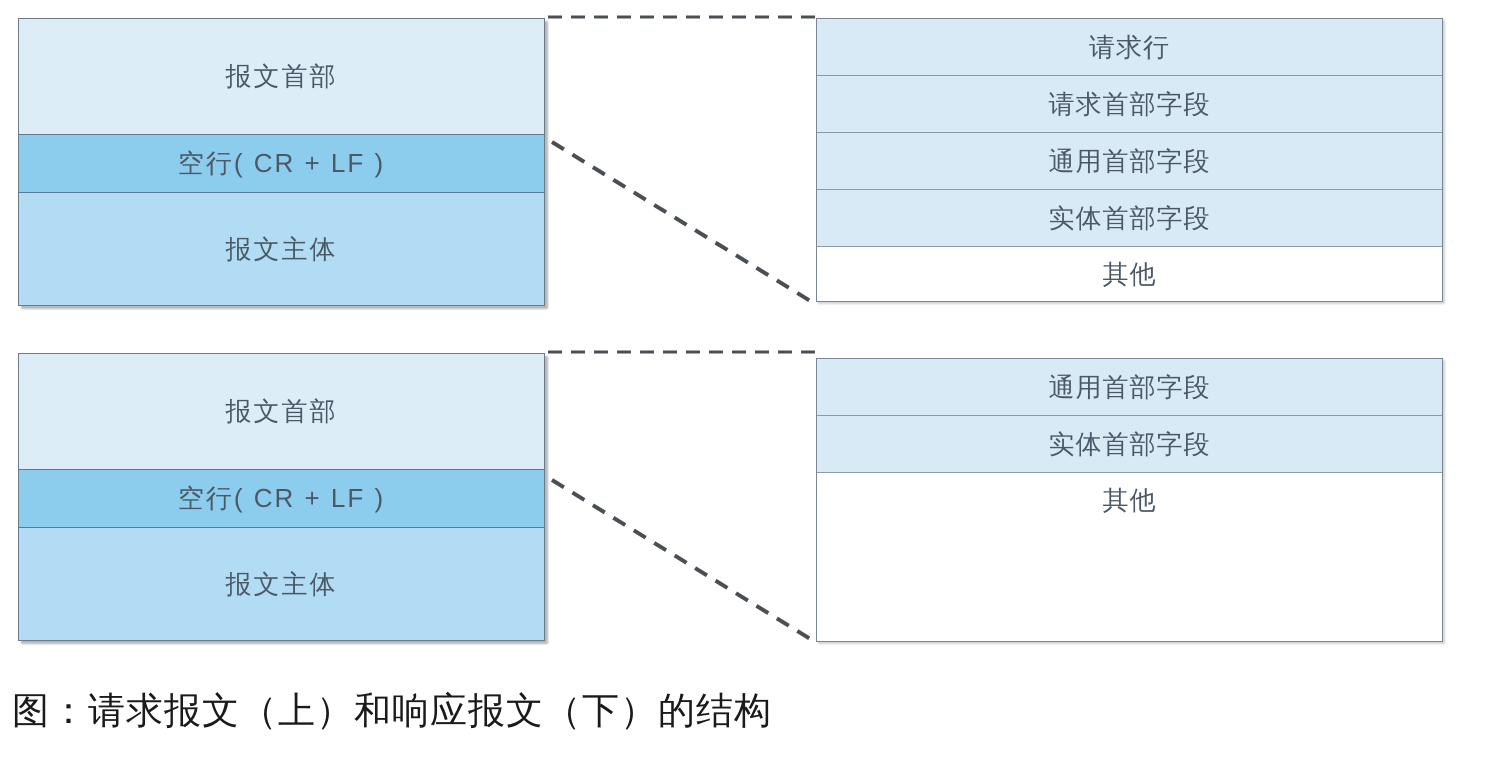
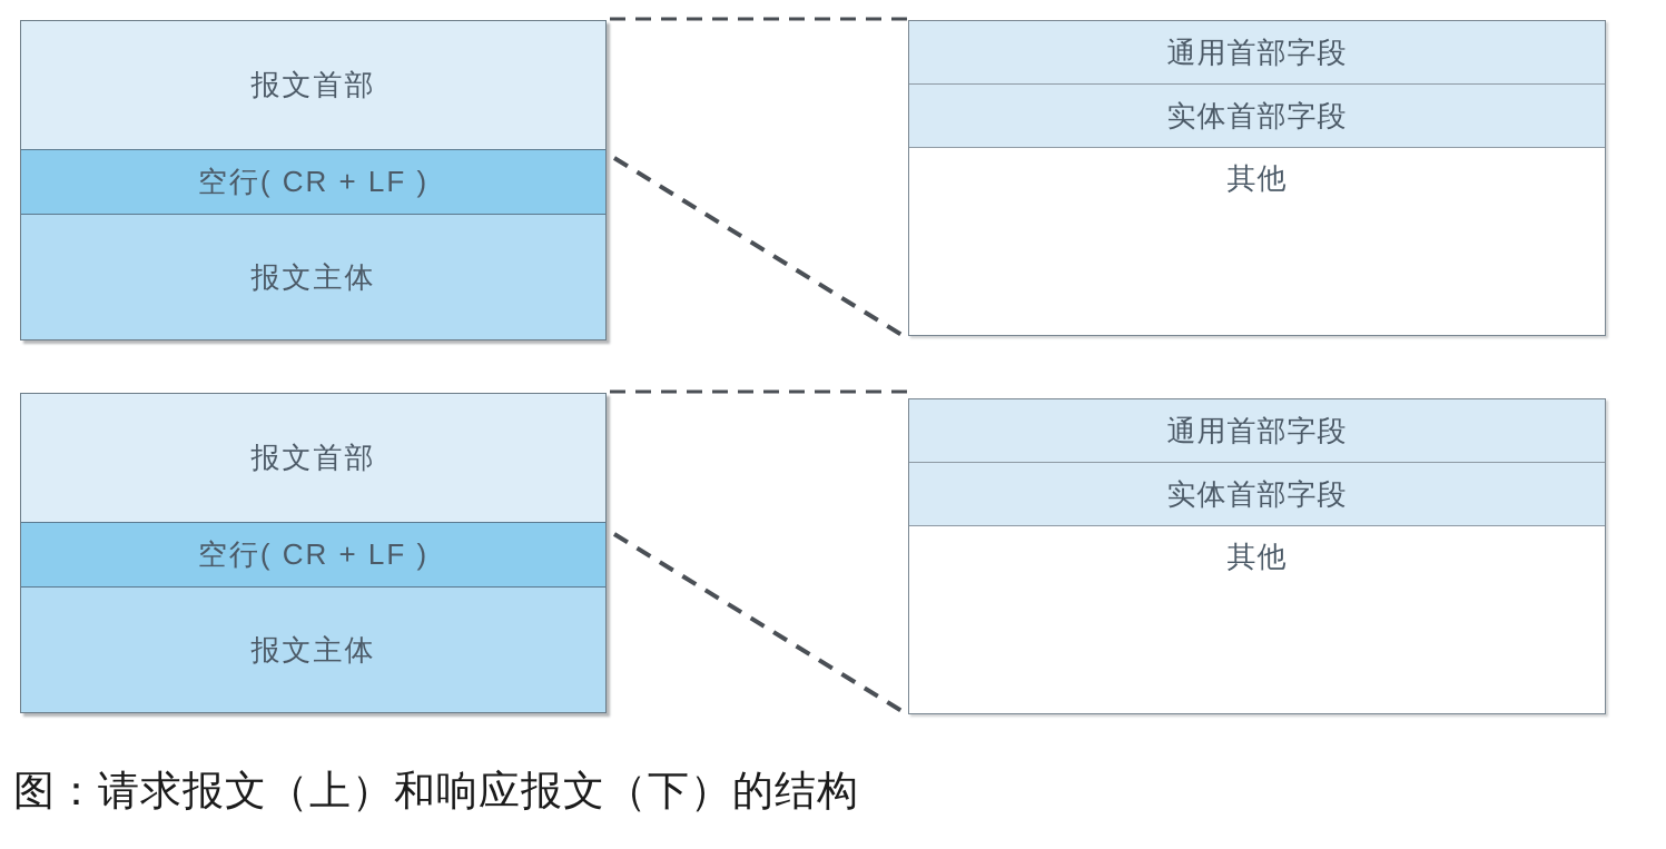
  报文首部
  空行( CR + LF )
  报文主体
- 请求行
- 请求首部字段
  通用首部字段
  实体首部字段
  其他
  报文首部
  空行( CR + LF )
  报文主体
  通用首部字段
  实体首部字段
  其他
  图：请求报文（上）和响应报文（下）的结构
